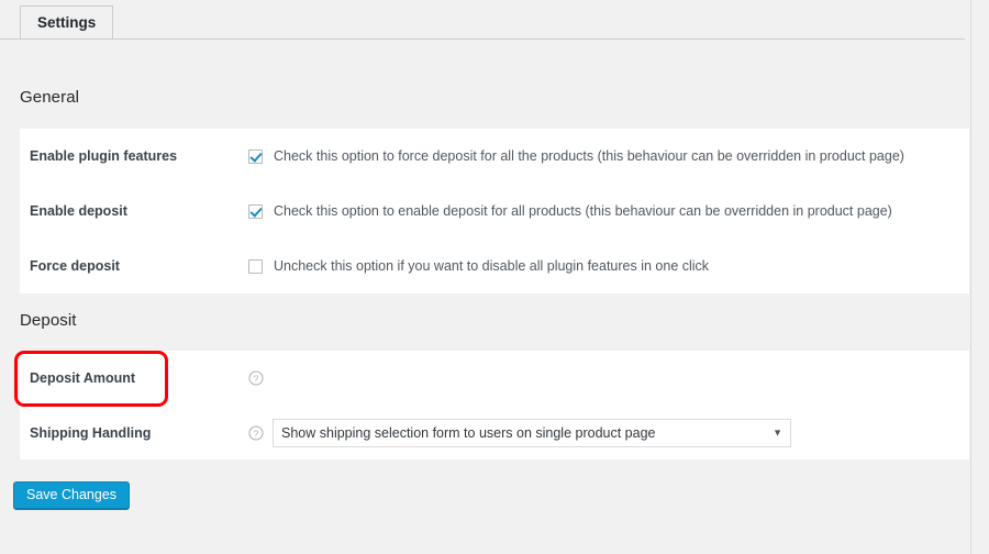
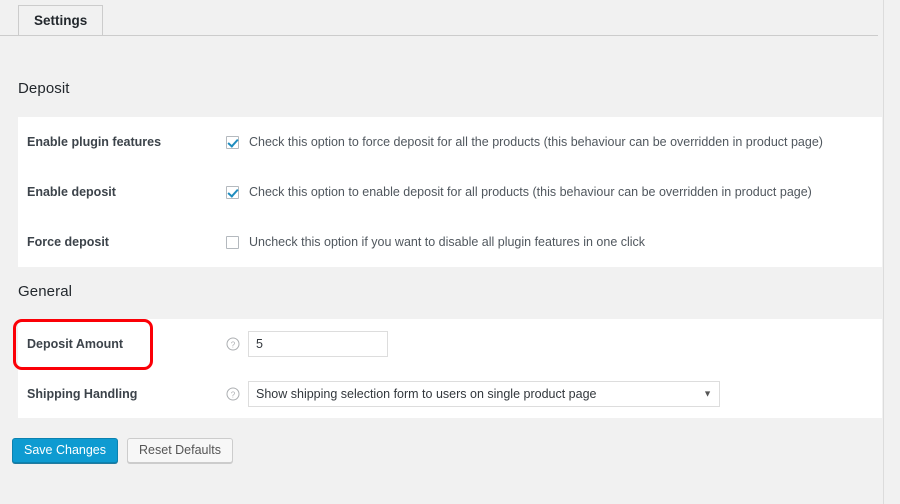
  Settings
- General
+ Deposit
  Enable plugin features
  Check this option to force deposit for all the products (this behaviour can be overridden in product page)
  Enable deposit
  Check this option to enable deposit for all products (this behaviour can be overridden in product page)
  Force deposit
  Uncheck this option if you want to disable all plugin features in one click
- Deposit
+ General
  Deposit Amount
  ?
+ 5
  Shipping Handling
  ?
  Show shipping selection form to users on single product page
  ▼
  Save Changes
+ Reset Defaults
